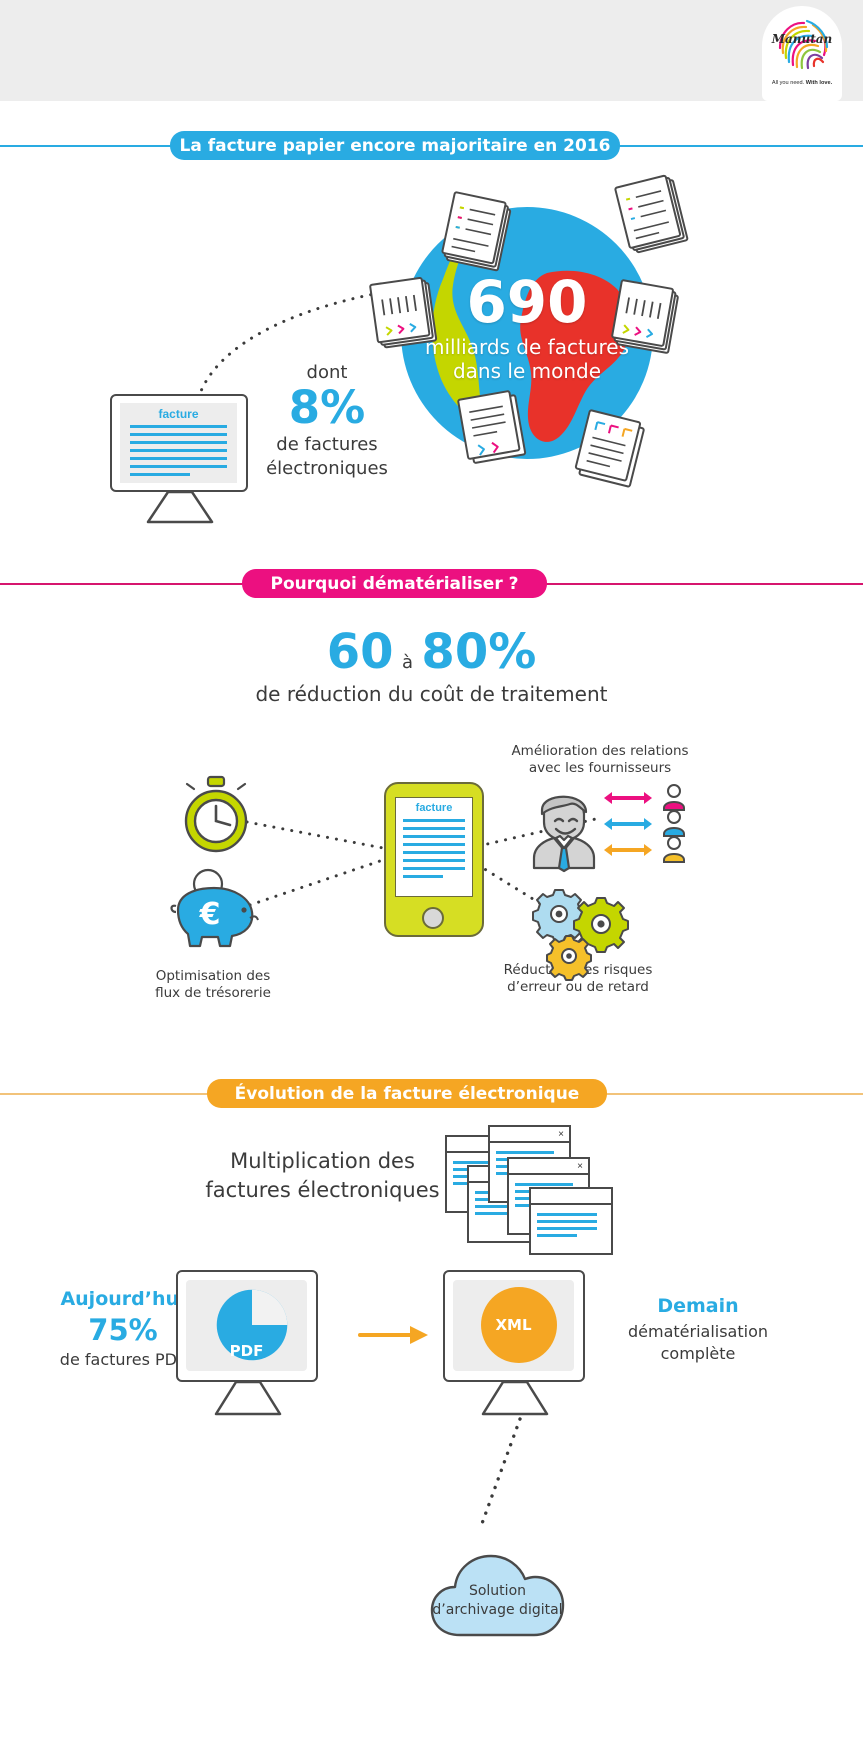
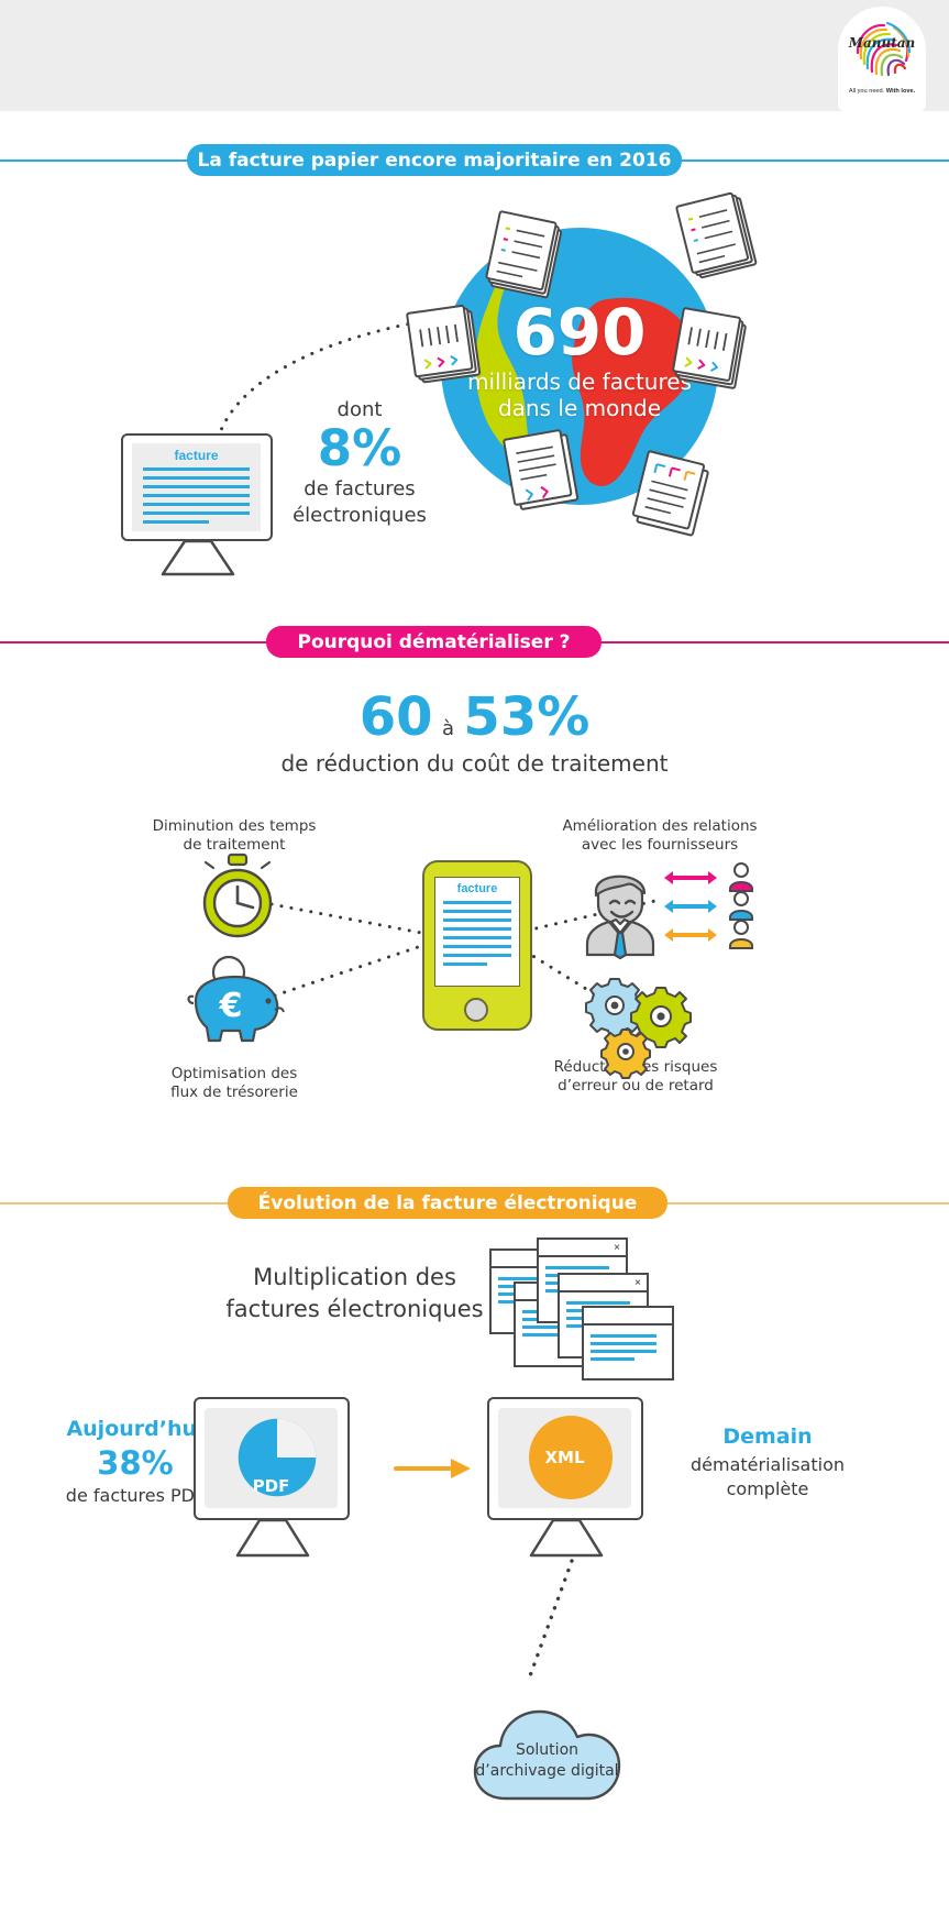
  Manutan
  La facture papier encore majoritaire en 2016
  facture
  dont
  8%
  de factures
  électroniques
  690
  milliards de factures
  dans le monde
  Pourquoi dématérialiser ?
- 60 à 80%
+ 60 à 53%
  de réduction du coût de traitement
+ Diminution des temps
+ de traitement
  Amélioration des relations
  avec les fournisseurs
  Optimisation des
  flux de trésorerie
  Réductes risques
  d’erreur ou de retard
  €
  facture
  Évolution de la facture électronique
  Multiplication des
  factures électroniques
  ×
  ×
  Aujourd’hu
- 75%
+ 38%
  de factures PD
  PDF
  XML
  Demain
  dématérialisation
  complète
  Solution
  d’archivage digital
